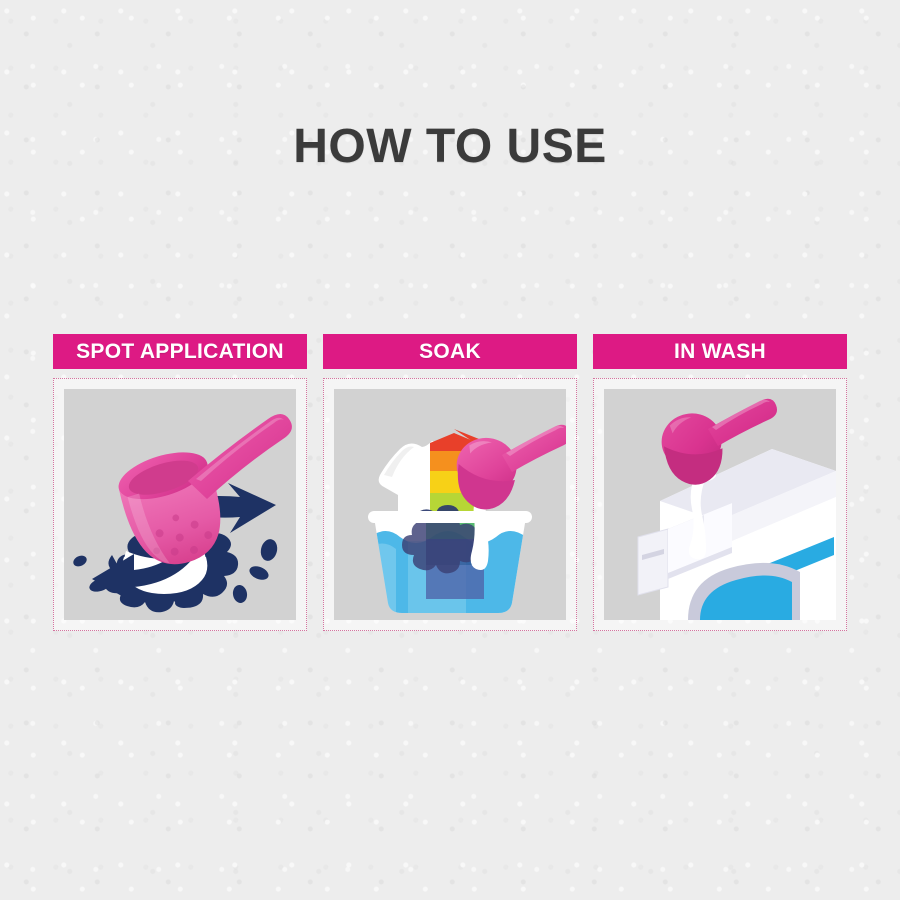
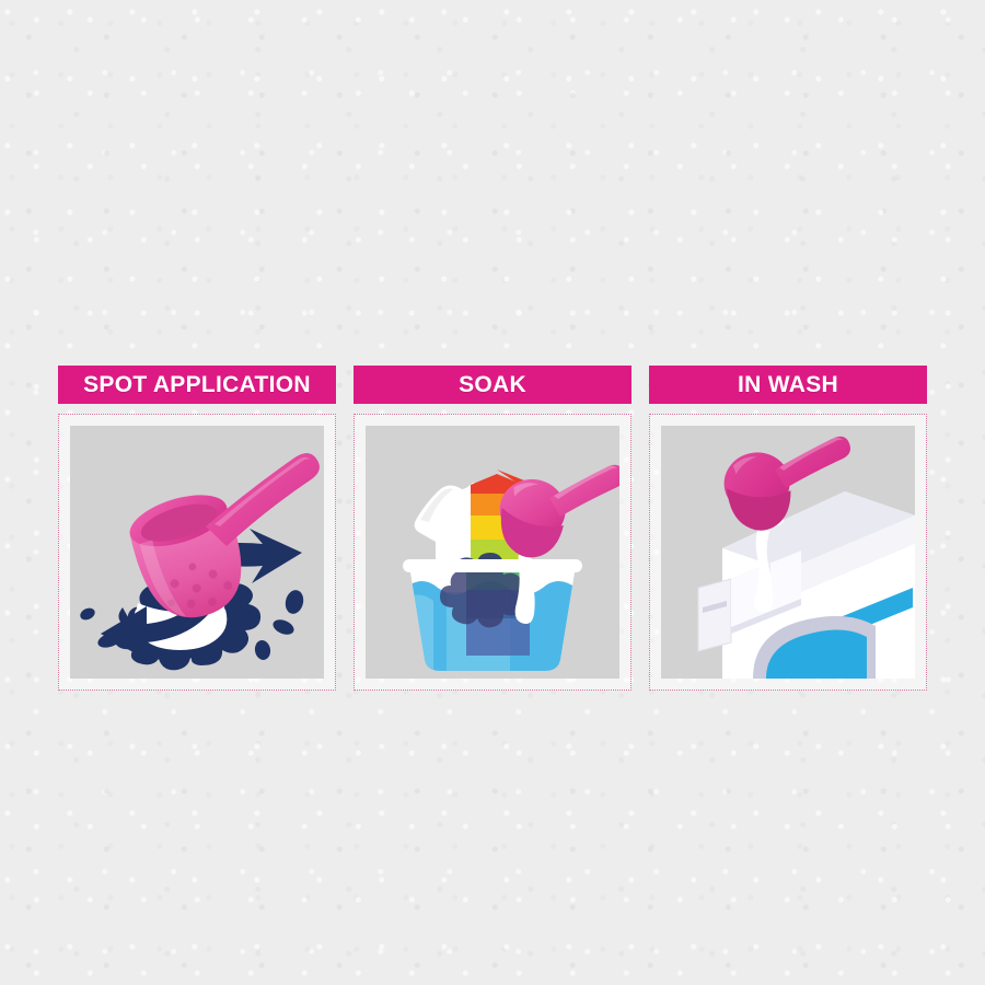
- HOW TO USE
  SPOT APPLICATION
  SOAK
  IN WASH
